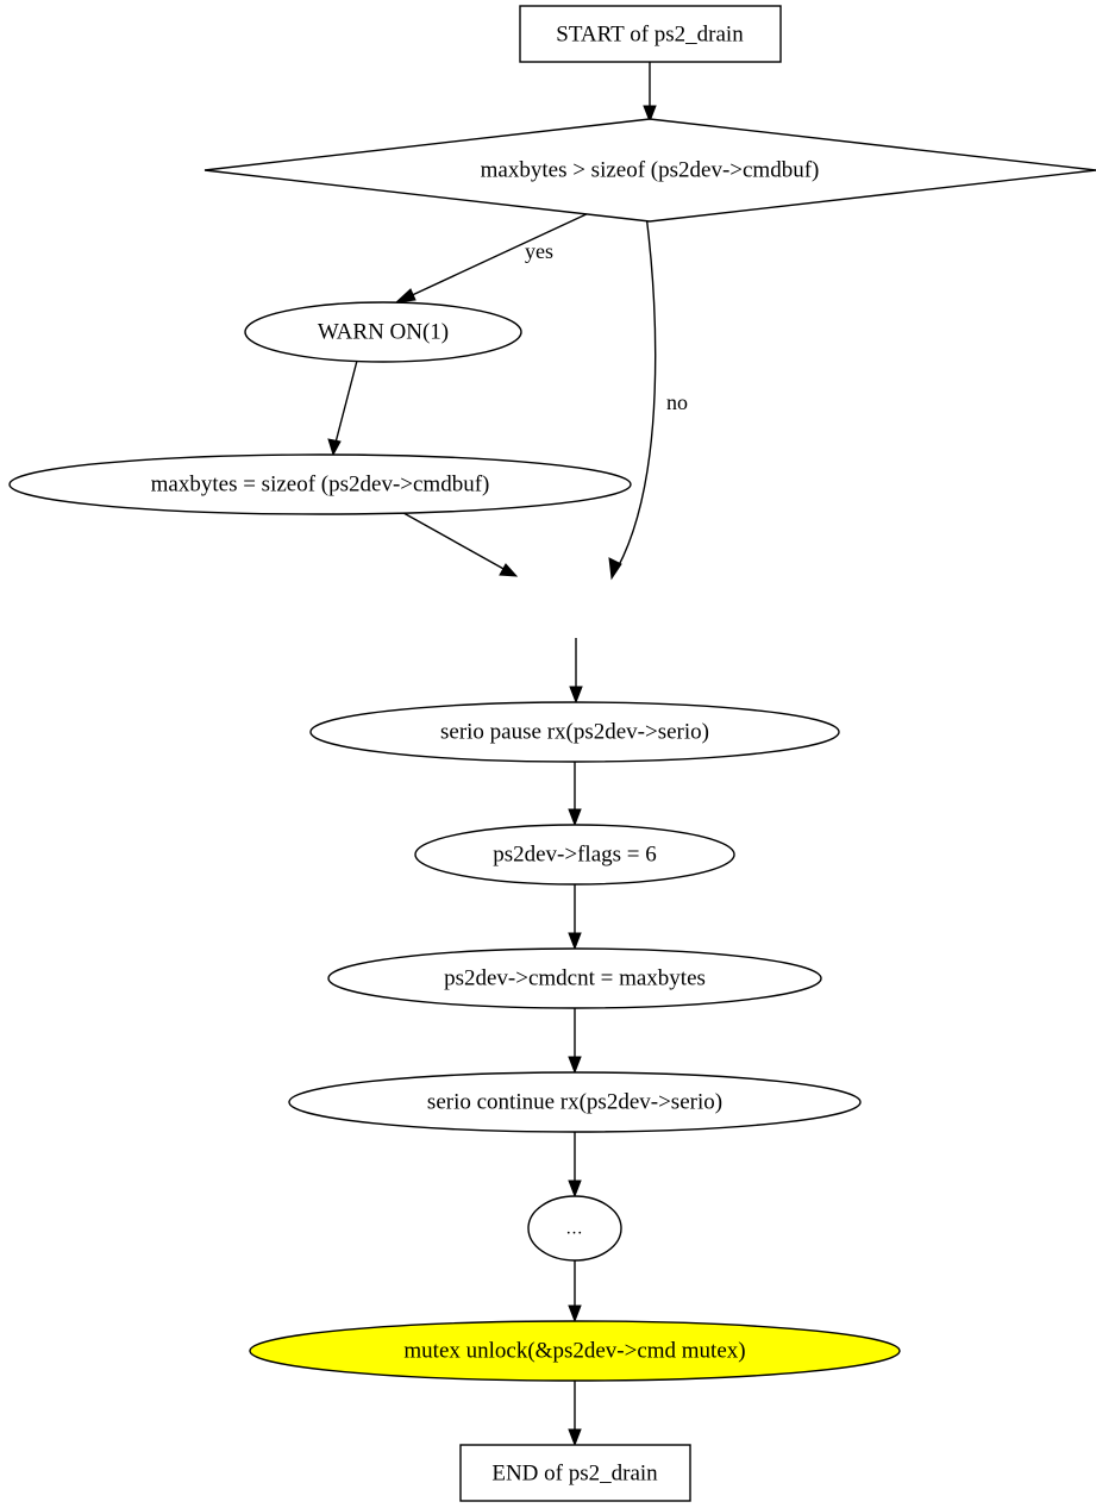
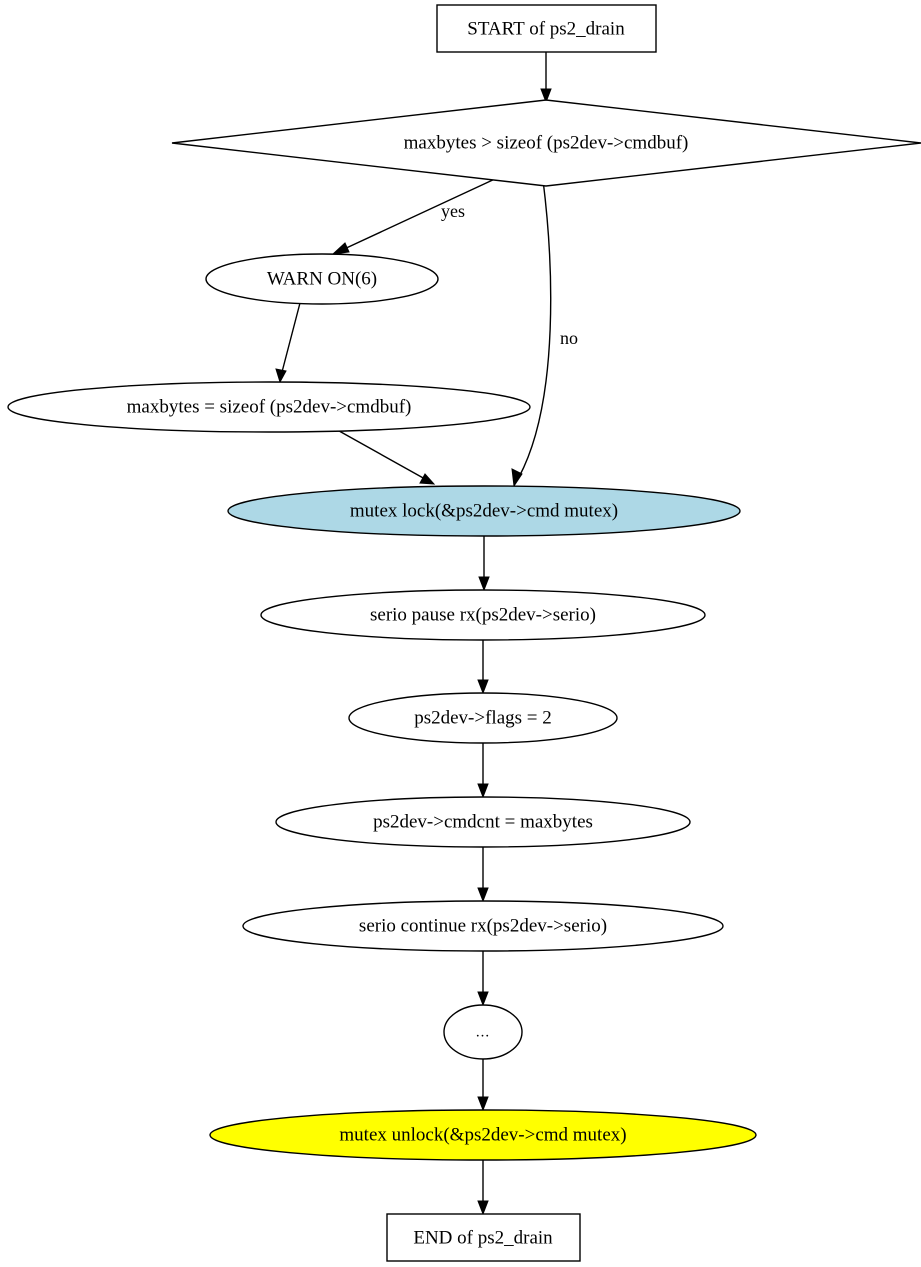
  yes
  no
  START of ps2_drain
  maxbytes > sizeof (ps2dev->cmdbuf)
- WARN ON(1)
+ WARN ON(6)
  maxbytes = sizeof (ps2dev->cmdbuf)
+ mutex lock(&ps2dev->cmd mutex)
  serio pause rx(ps2dev->serio)
- ps2dev->flags = 6
+ ps2dev->flags = 2
  ps2dev->cmdcnt = maxbytes
  serio continue rx(ps2dev->serio)
  ...
  mutex unlock(&ps2dev->cmd mutex)
  END of ps2_drain
